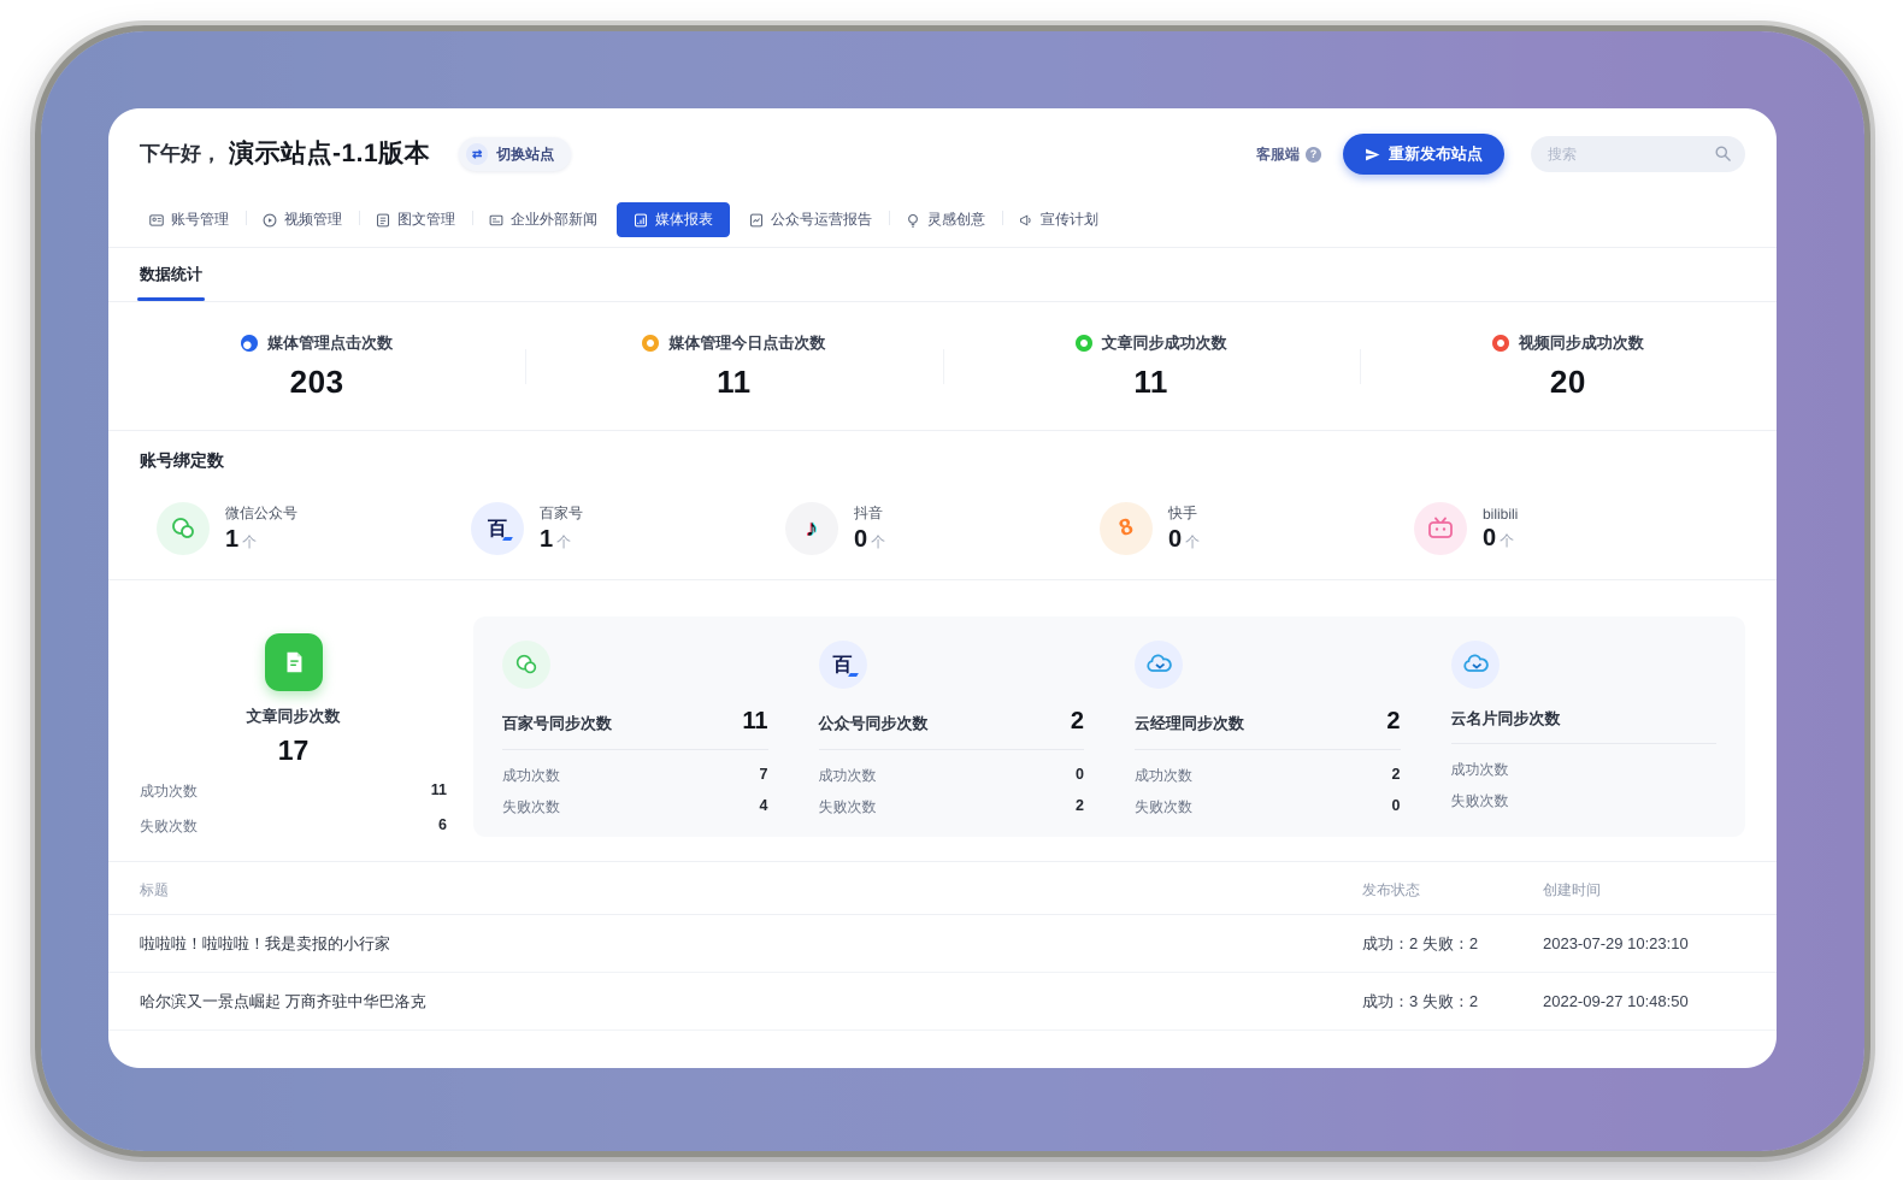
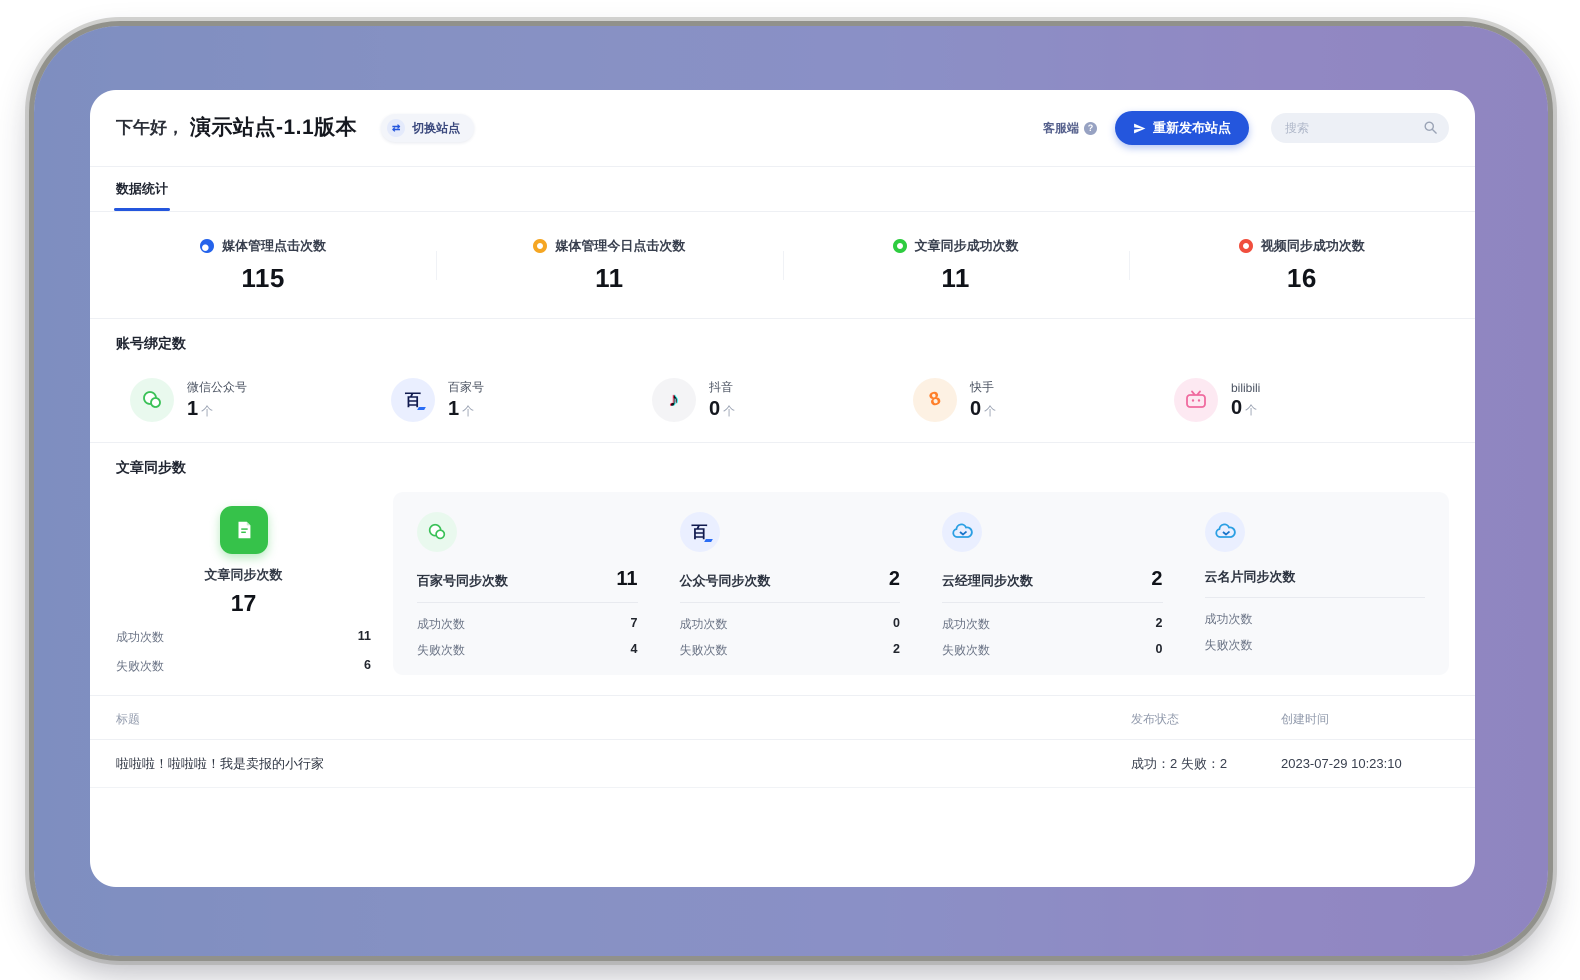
  下午好，
  演示站点-1.1版本
  ⇄
  切换站点
  客服端
  ?
  重新发布站点
  搜索
- 账号管理
- 视频管理
- 图文管理
- 企业外部新闻
- 媒体报表
- 公众号运营报告
- 灵感创意
- 宣传计划
  数据统计
  媒体管理点击次数
- 203
+ 115
  媒体管理今日点击次数
  11
  文章同步成功次数
  11
  视频同步成功次数
- 20
+ 16
  账号绑定数
  微信公众号
  1 个
  百
  百家号
  1 个
  ♪
  抖音
  0 个
  快手
  0 个
  bilibili
  0 个
+ 文章同步数
  文章同步次数
  17
  成功次数
  11
  失败次数
  6
  百家号同步次数
  11
  成功次数
  7
  失败次数
  4
  百
  公众号同步次数
  2
  成功次数
  0
  失败次数
  2
  云经理同步次数
  2
  成功次数
  2
  失败次数
  0
  云名片同步次数
  成功次数
  失败次数
  标题
  发布状态
  创建时间
  啦啦啦！啦啦啦！我是卖报的小行家
  成功：2 失败：2
  2023-07-29 10:23:10
- 哈尔滨又一景点崛起 万商齐驻中华巴洛克
- 成功：3 失败：2
- 2022-09-27 10:48:50
